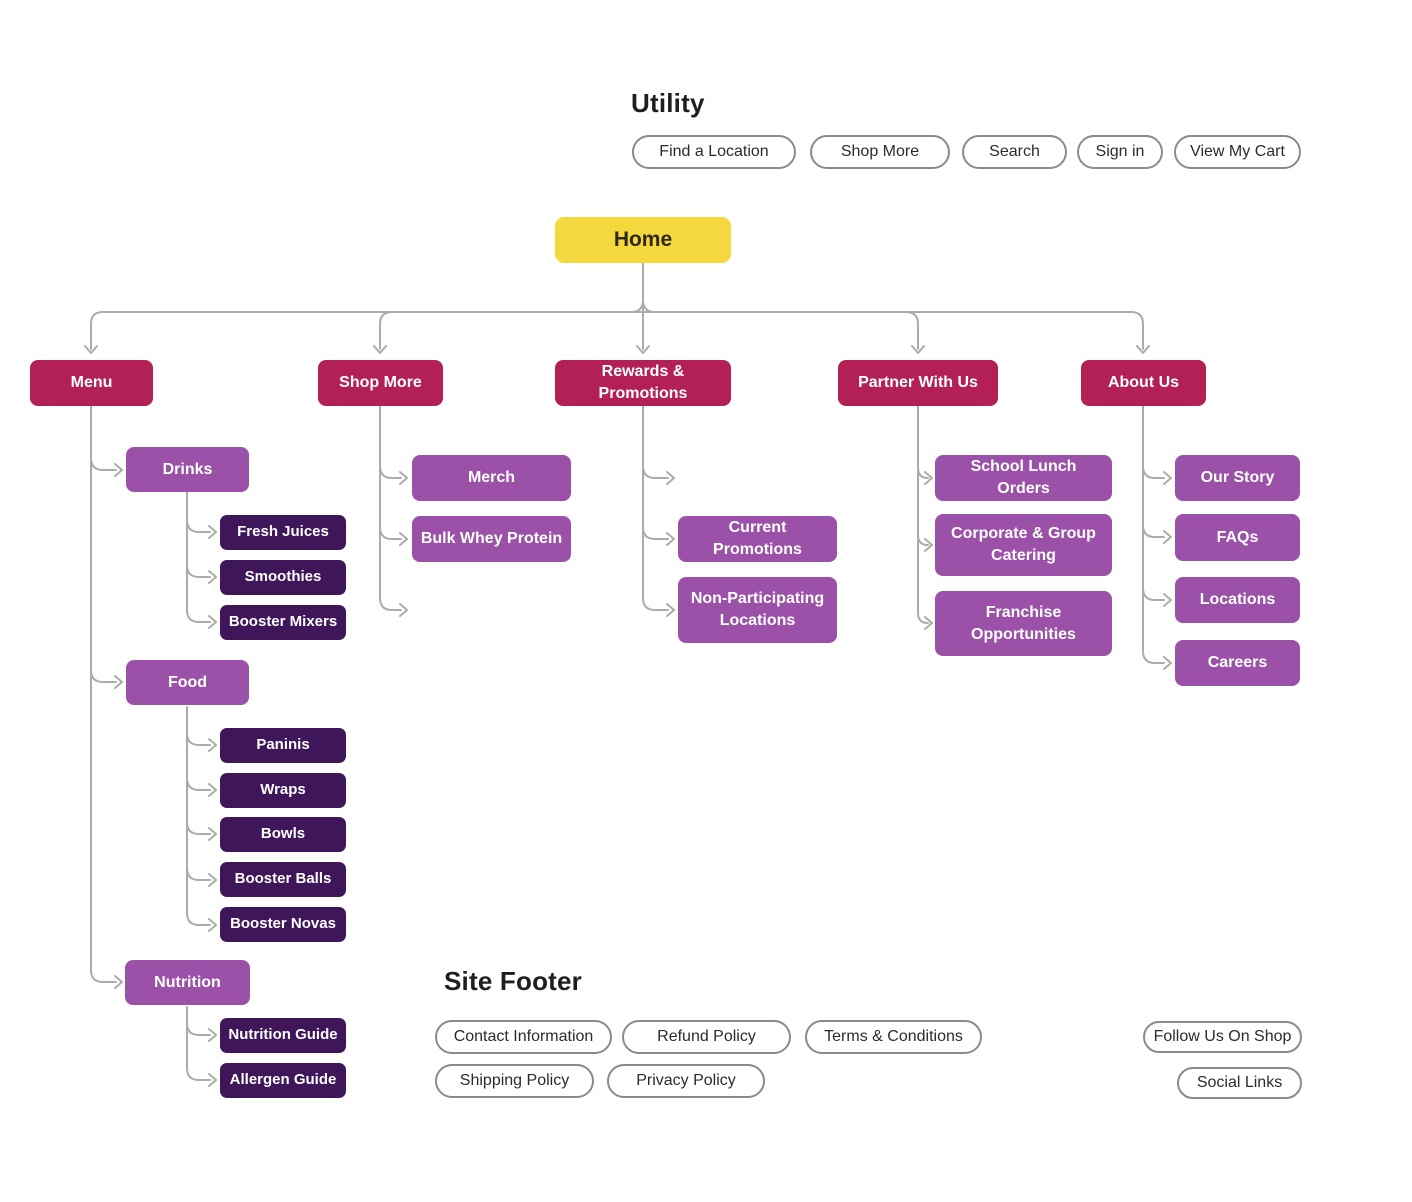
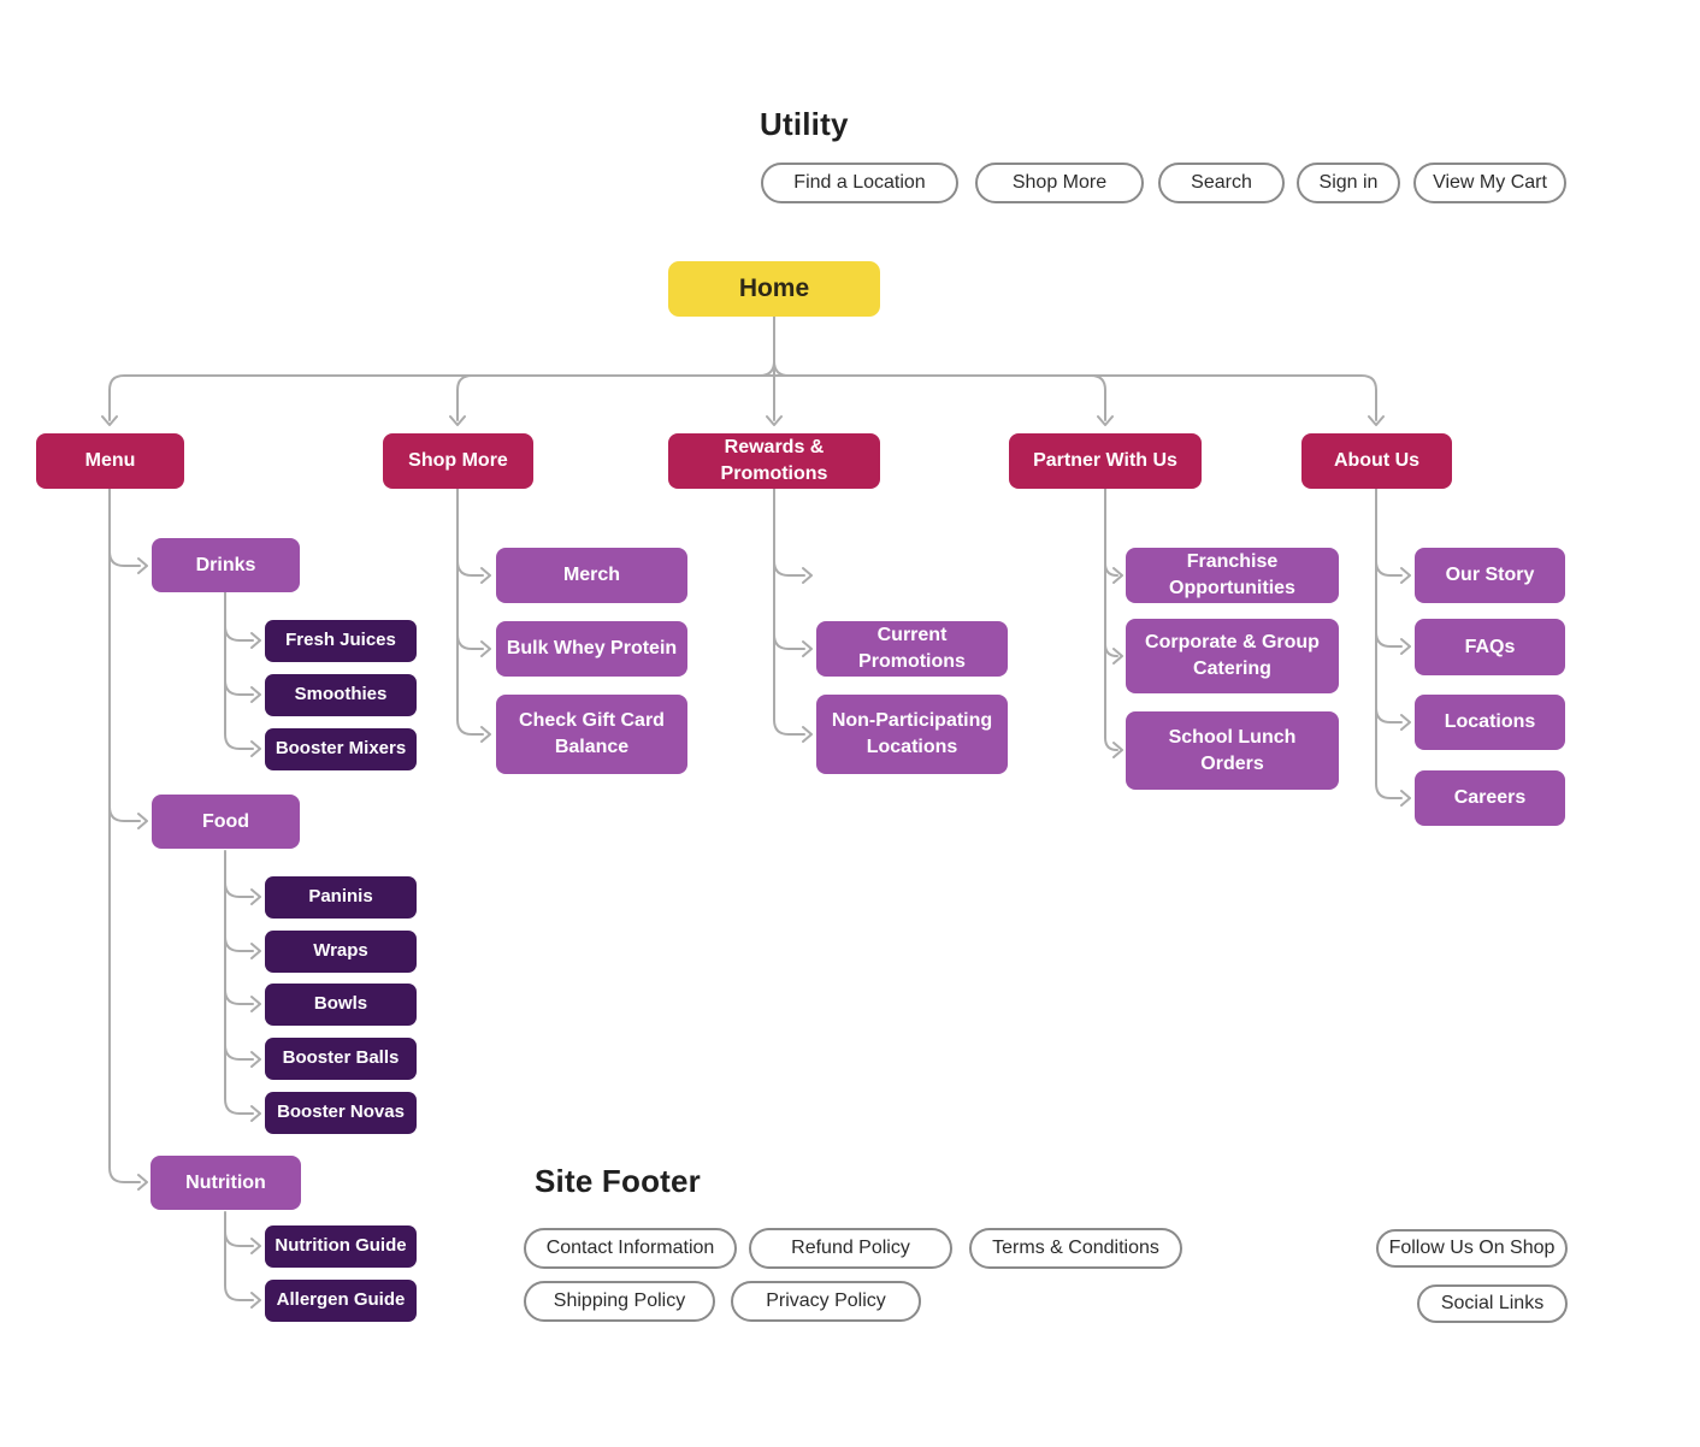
  Utility
  Find a Location
  Shop More
  Search
  Sign in
  View My Cart
  Home
  Menu
  Shop More
  Rewards & Promotions
  Partner With Us
  About Us
  Drinks
  Fresh Juices
  Smoothies
  Booster Mixers
  Food
  Paninis
  Wraps
  Bowls
  Booster Balls
  Booster Novas
  Nutrition
  Nutrition Guide
  Allergen Guide
  Merch
  Bulk Whey Protein
+ Check Gift Card Balance
  Current Promotions
  Non-Participating Locations
- School Lunch Orders
+ Franchise Opportunities
  Corporate & Group Catering
- Franchise Opportunities
+ School Lunch Orders
  Our Story
  FAQs
  Locations
  Careers
  Site Footer
  Contact Information
  Refund Policy
  Terms & Conditions
  Shipping Policy
  Privacy Policy
  Follow Us On Shop
  Social Links
